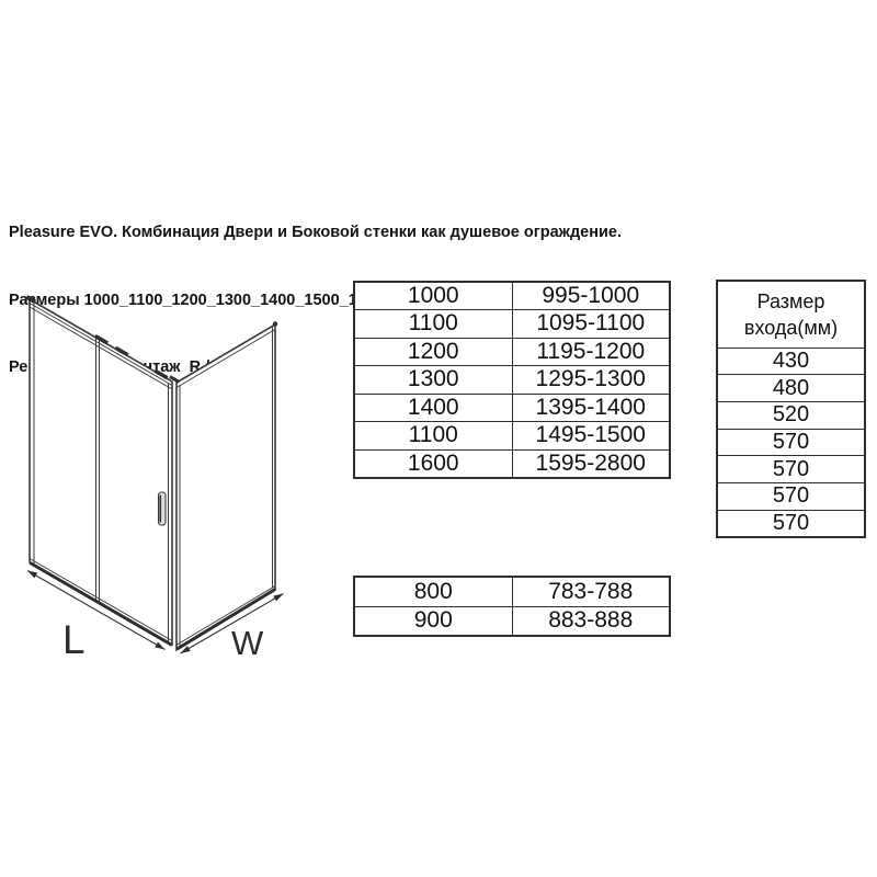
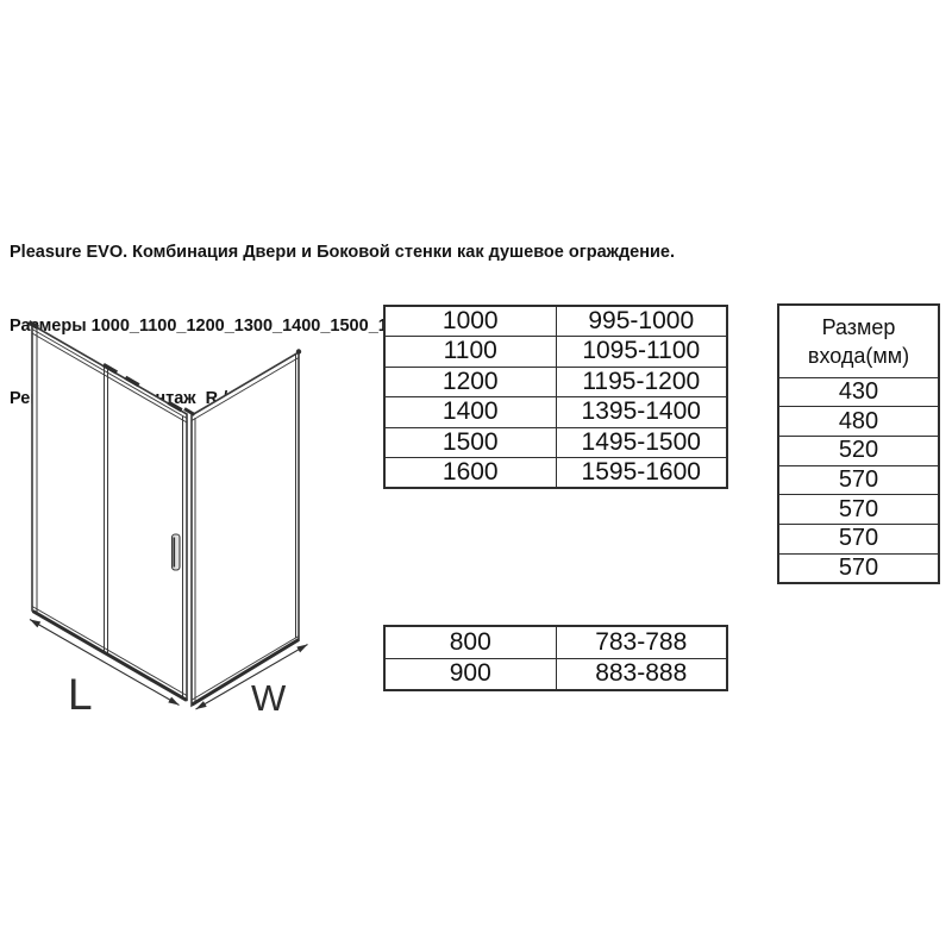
  Pleasure EVO. Комбинация Двери и Боковой стенки как душевое ограждение.
  Рамеры 1000_1100_1200_1300_1400_1500_
  L
  W
  1000	995-1000
  1100	1095-1100
  1200	1195-1200
- 1300	1295-1300
  1400	1395-1400
- 1100	1495-1500
+ 1500	1495-1500
- 1600	1595-2800
+ 1600	1595-1600
  Размер входа(мм)
  430
  480
  520
  570
  570
  570
  570
  800	783-788
  900	883-888
